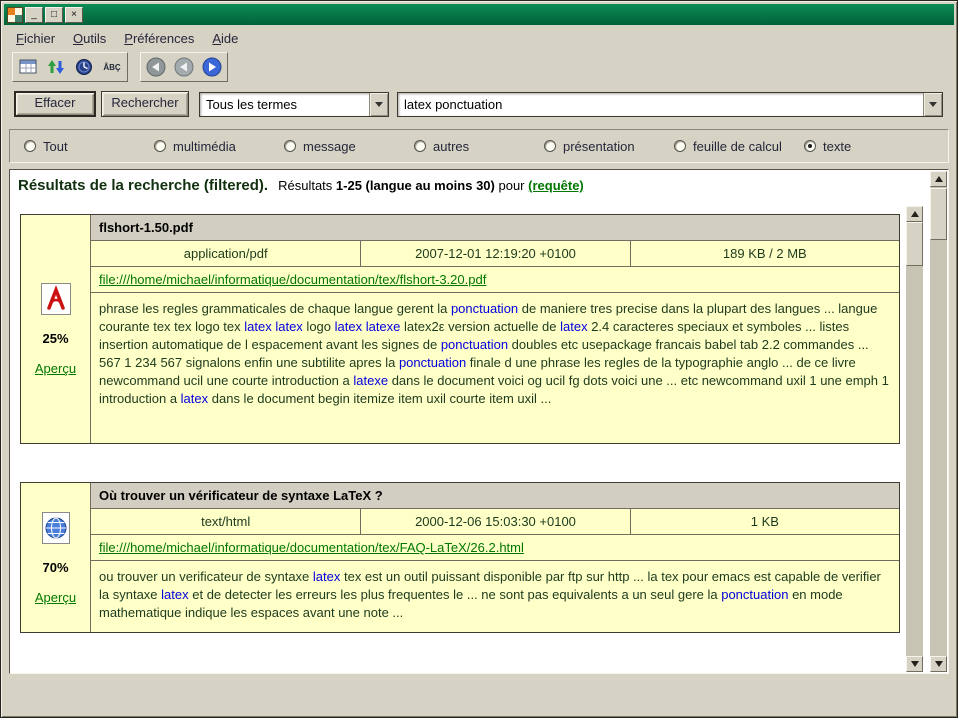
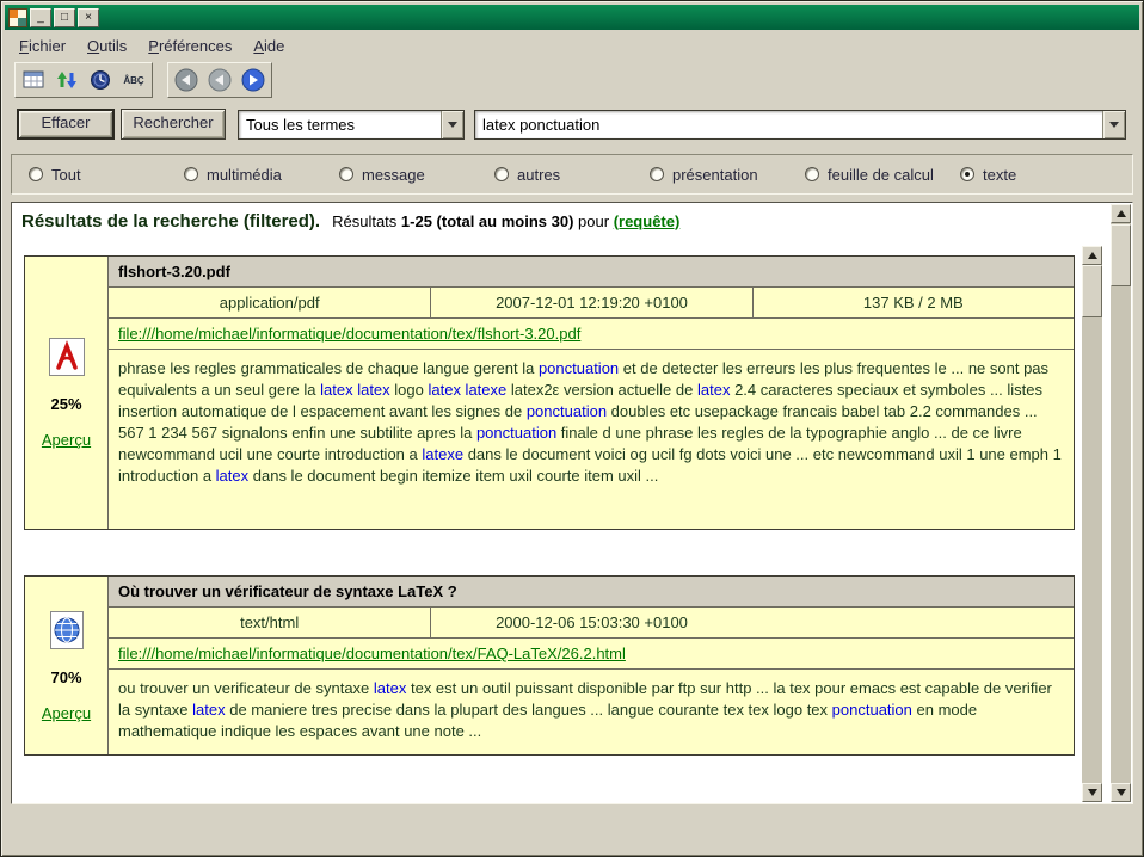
  _
  □
  ×
  Fichier
  Outils
  Préférences
  Aide
  ÂBÇ
  Effacer
  Rechercher
  Tous les termes
  latex ponctuation
  Tout
  multimédia
  message
  autres
  présentation
  feuille de calcul
  texte
- Résultats de la recherche (filtered). Résultats 1-25 (langue au moins 30) pour (requête)
+ Résultats de la recherche (filtered). Résultats 1-25 (total au moins 30) pour (requête)
  25%
  Aperçu
- flshort-1.50.pdf
+ flshort-3.20.pdf
  application/pdf
  2007-12-01 12:19:20 +0100
- 189 KB / 2 MB
+ 137 KB / 2 MB
  file:///home/michael/informatique/documentation/tex/flshort-3.20.pdf
- phrase les regles grammaticales de chaque langue gerent la ponctuation de maniere tres precise dans la plupart des langues ... langue courante tex tex logo tex latex latex logo latex latexe latex2ε version actuelle de latex 2.4 caracteres speciaux et symboles ... listes insertion automatique de l espacement avant les signes de ponctuation doubles etc usepackage francais babel tab 2.2 commandes ... 567 1 234 567 signalons enfin une subtilite apres la ponctuation finale d une phrase les regles de la typographie anglo ... de ce livre newcommand ucil une courte introduction a latexe dans le document voici og ucil fg dots voici une ... etc newcommand uxil 1 une emph 1 introduction a latex dans le document begin itemize item uxil courte item uxil ...
+ phrase les regles grammaticales de chaque langue gerent la ponctuation et de detecter les erreurs les plus frequentes le ... ne sont pas equivalents a un seul gere la latex latex logo latex latexe latex2ε version actuelle de latex 2.4 caracteres speciaux et symboles ... listes insertion automatique de l espacement avant les signes de ponctuation doubles etc usepackage francais babel tab 2.2 commandes ... 567 1 234 567 signalons enfin une subtilite apres la ponctuation finale d une phrase les regles de la typographie anglo ... de ce livre newcommand ucil une courte introduction a latexe dans le document voici og ucil fg dots voici une ... etc newcommand uxil 1 une emph 1 introduction a latex dans le document begin itemize item uxil courte item uxil ...
  70%
  Aperçu
  Où trouver un vérificateur de syntaxe LaTeX ?
  text/html
  2000-12-06 15:03:30 +0100
- 1 KB
  file:///home/michael/informatique/documentation/tex/FAQ-LaTeX/26.2.html
- ou trouver un verificateur de syntaxe latex tex est un outil puissant disponible par ftp sur http ... la tex pour emacs est capable de verifier la syntaxe latex et de detecter les erreurs les plus frequentes le ... ne sont pas equivalents a un seul gere la ponctuation en mode mathematique indique les espaces avant une note ...
+ ou trouver un verificateur de syntaxe latex tex est un outil puissant disponible par ftp sur http ... la tex pour emacs est capable de verifier la syntaxe latex de maniere tres precise dans la plupart des langues ... langue courante tex tex logo tex ponctuation en mode mathematique indique les espaces avant une note ...
